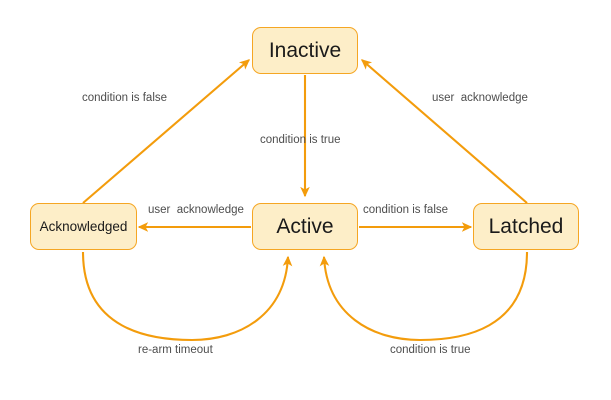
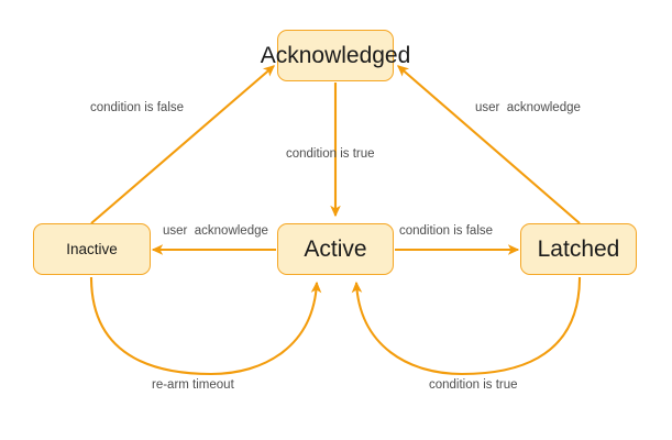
- Inactive
+ Acknowledged
  Active
- Acknowledged
+ Inactive
  Latched
  condition is true
  user acknowledge
  condition is false
  condition is false
  user acknowledge
  re-arm timeout
  condition is true
